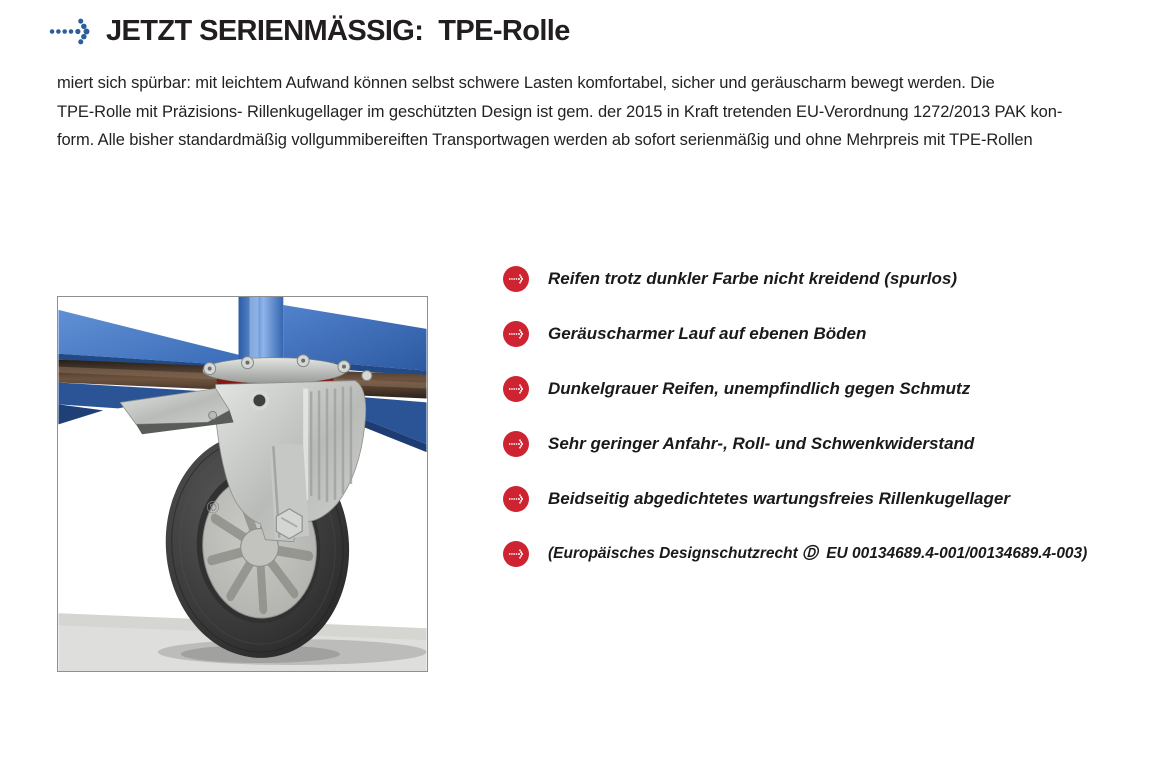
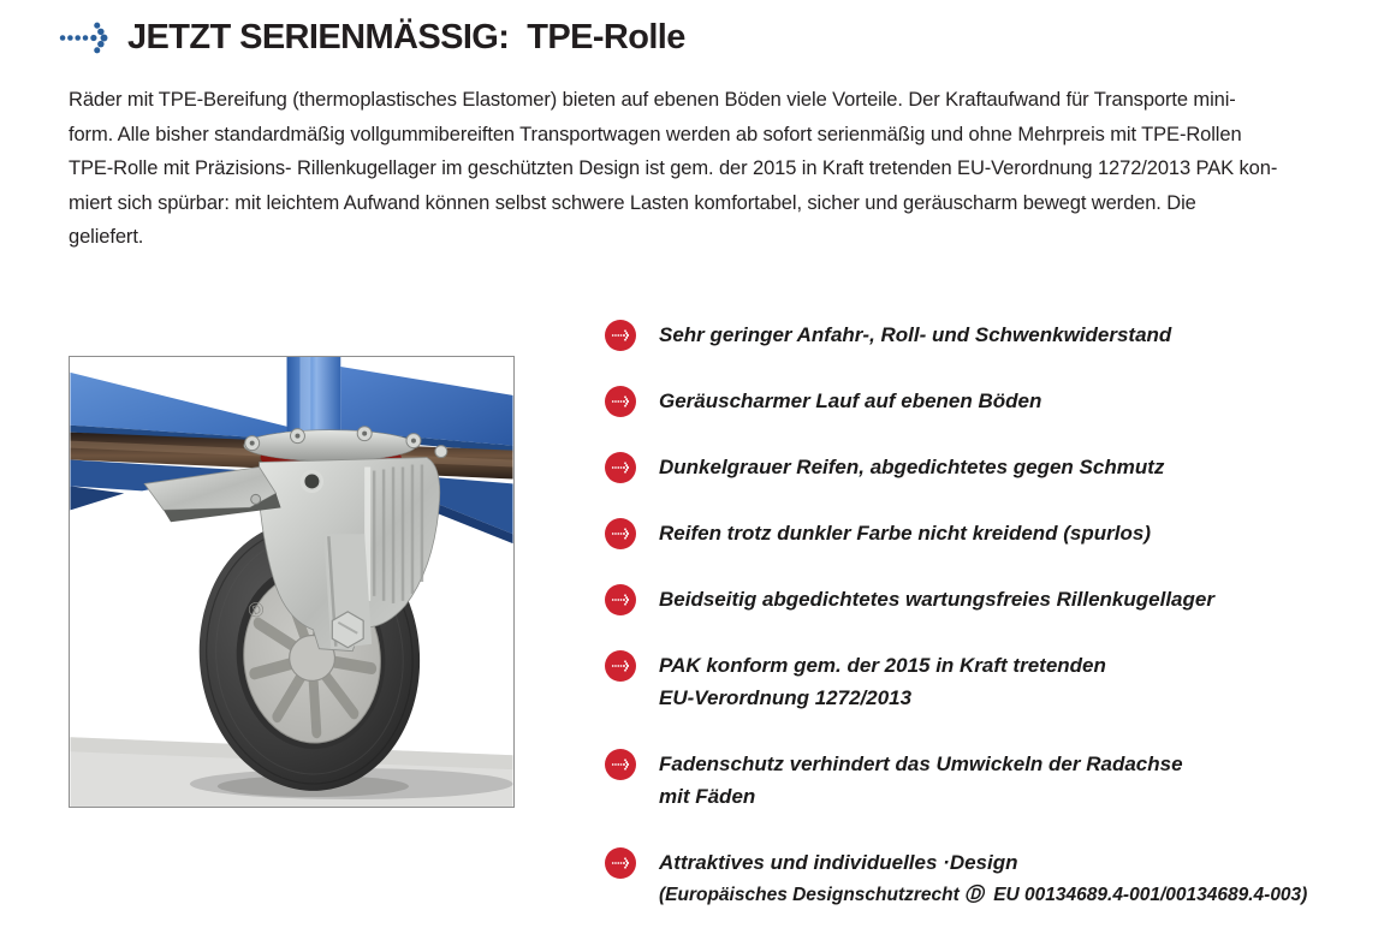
  JETZT SERIENMÄSSIG: TPE-Rolle
+ Räder mit TPE-Bereifung (thermoplastisches Elastomer) bieten auf ebenen Böden viele Vorteile. Der Kraftaufwand für Transporte mini-
- miert sich spürbar: mit leichtem Aufwand können selbst schwere Lasten komfortabel, sicher und geräuscharm bewegt werden. Die
+ form. Alle bisher standardmäßig vollgummibereiften Transportwagen werden ab sofort serienmäßig und ohne Mehrpreis mit TPE-Rollen
  TPE-Rolle mit Präzisions- Rillenkugellager im geschützten Design ist gem. der 2015 in Kraft tretenden EU-Verordnung 1272/2013 PAK kon-
- form. Alle bisher standardmäßig vollgummibereiften Transportwagen werden ab sofort serienmäßig und ohne Mehrpreis mit TPE-Rollen
+ miert sich spürbar: mit leichtem Aufwand können selbst schwere Lasten komfortabel, sicher und geräuscharm bewegt werden. Die
+ geliefert.
- Reifen trotz dunkler Farbe nicht kreidend (spurlos)
+ Sehr geringer Anfahr-, Roll- und Schwenkwiderstand
  Geräuscharmer Lauf auf ebenen Böden
- Dunkelgrauer Reifen, unempfindlich gegen Schmutz
+ Dunkelgrauer Reifen, abgedichtetes gegen Schmutz
- Sehr geringer Anfahr-, Roll- und Schwenkwiderstand
+ Reifen trotz dunkler Farbe nicht kreidend (spurlos)
  Beidseitig abgedichtetes wartungsfreies Rillenkugellager
+ PAK konform gem. der 2015 in Kraft tretenden
+ EU-Verordnung 1272/2013
+ Fadenschutz verhindert das Umwickeln der Radachse
+ mit Fäden
+ Attraktives und individuelles ·Design
  (Europäisches Designschutzrecht Ⓓ EU 00134689.4-001/00134689.4-003)
